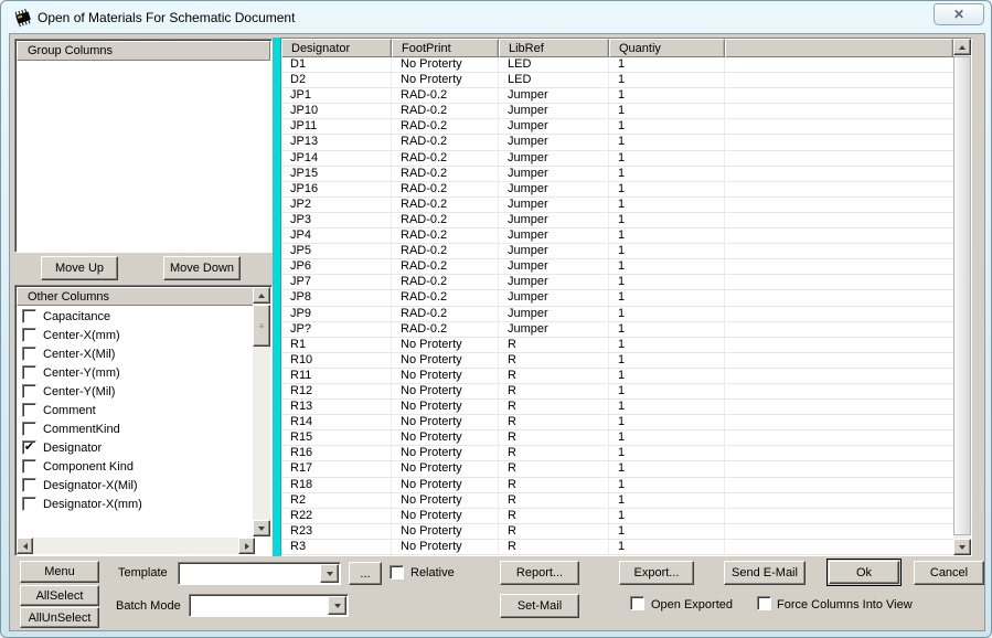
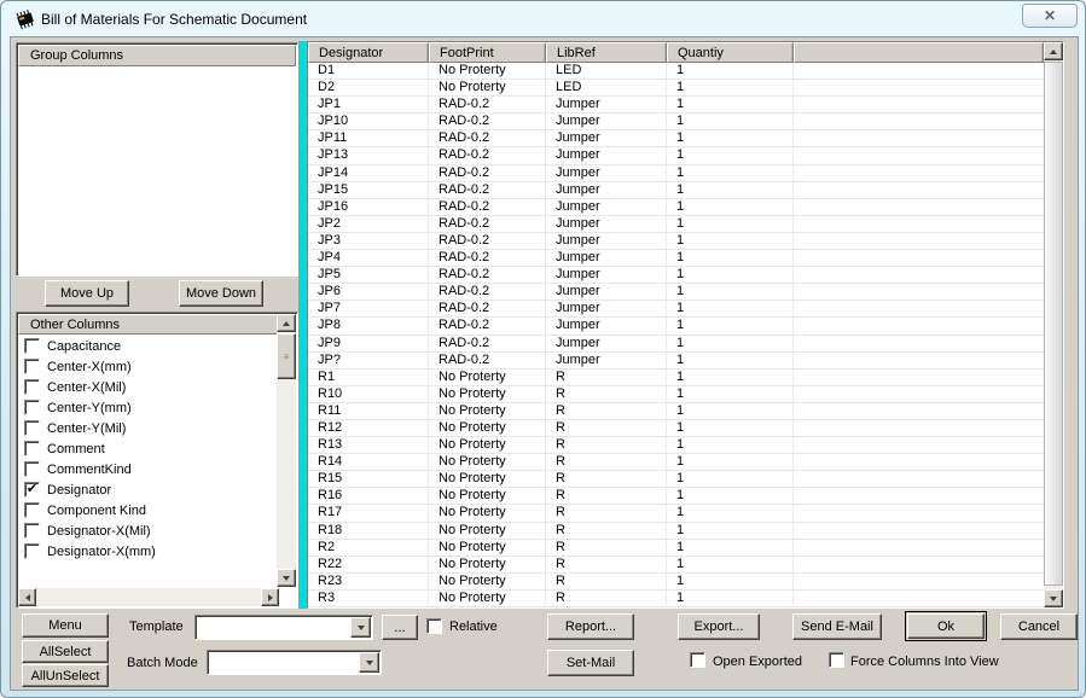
- Open of Materials For Schematic Document
+ Bill of Materials For Schematic Document
  ✕
  Group Columns
  Move Up
  Move Down
  Other Columns
  Capacitance
  Center-X(mm)
  Center-X(Mil)
  Center-Y(mm)
  Center-Y(Mil)
  Comment
  CommentKind
  ✔
  Designator
  Component Kind
  Designator-X(Mil)
  Designator-X(mm)
  ≡
  Designator
  FootPrint
  LibRef
  Quantiy
  D1
  No Proterty
  LED
  1
  D2
  No Proterty
  LED
  1
  JP1
  RAD-0.2
  Jumper
  1
  JP10
  RAD-0.2
  Jumper
  1
  JP11
  RAD-0.2
  Jumper
  1
  JP13
  RAD-0.2
  Jumper
  1
  JP14
  RAD-0.2
  Jumper
  1
  JP15
  RAD-0.2
  Jumper
  1
  JP16
  RAD-0.2
  Jumper
  1
  JP2
  RAD-0.2
  Jumper
  1
  JP3
  RAD-0.2
  Jumper
  1
  JP4
  RAD-0.2
  Jumper
  1
  JP5
  RAD-0.2
  Jumper
  1
  JP6
  RAD-0.2
  Jumper
  1
  JP7
  RAD-0.2
  Jumper
  1
  JP8
  RAD-0.2
  Jumper
  1
  JP9
  RAD-0.2
  Jumper
  1
  JP?
  RAD-0.2
  Jumper
  1
  R1
  No Proterty
  R
  1
  R10
  No Proterty
  R
  1
  R11
  No Proterty
  R
  1
  R12
  No Proterty
  R
  1
  R13
  No Proterty
  R
  1
  R14
  No Proterty
  R
  1
  R15
  No Proterty
  R
  1
  R16
  No Proterty
  R
  1
  R17
  No Proterty
  R
  1
  R18
  No Proterty
  R
  1
  R2
  No Proterty
  R
  1
  R22
  No Proterty
  R
  1
  R23
  No Proterty
  R
  1
  R3
  No Proterty
  R
  1
  Menu
  AllSelect
  AllUnSelect
  Template
  ...
  Relative
  Batch Mode
  Report...
  Set-Mail
  Export...
  Send E-Mail
  Ok
  Cancel
  Open Exported
  Force Columns Into View
